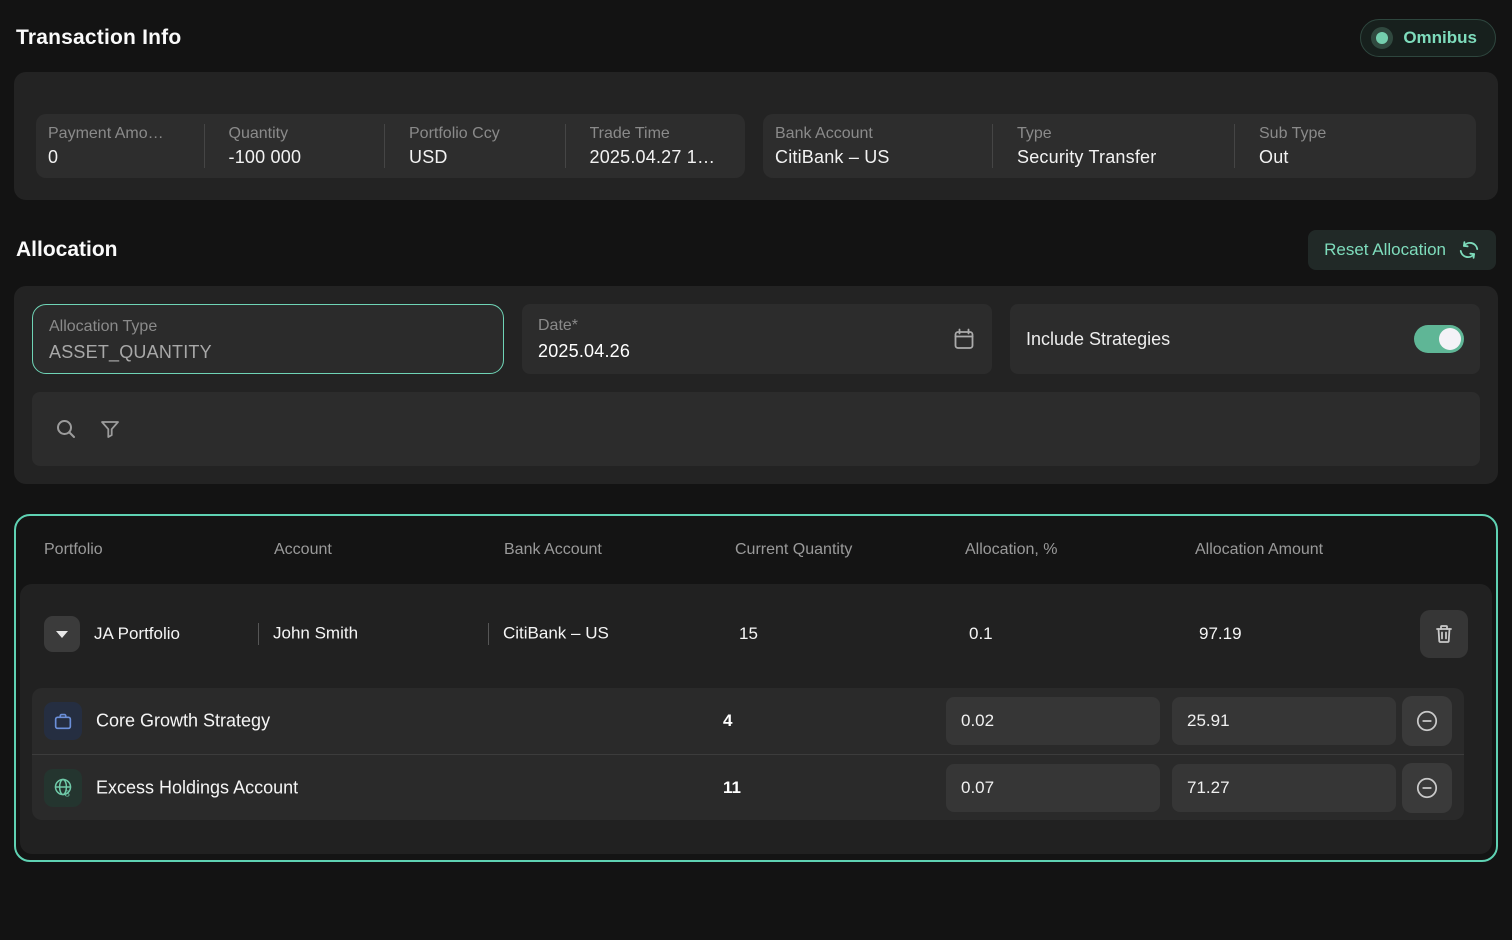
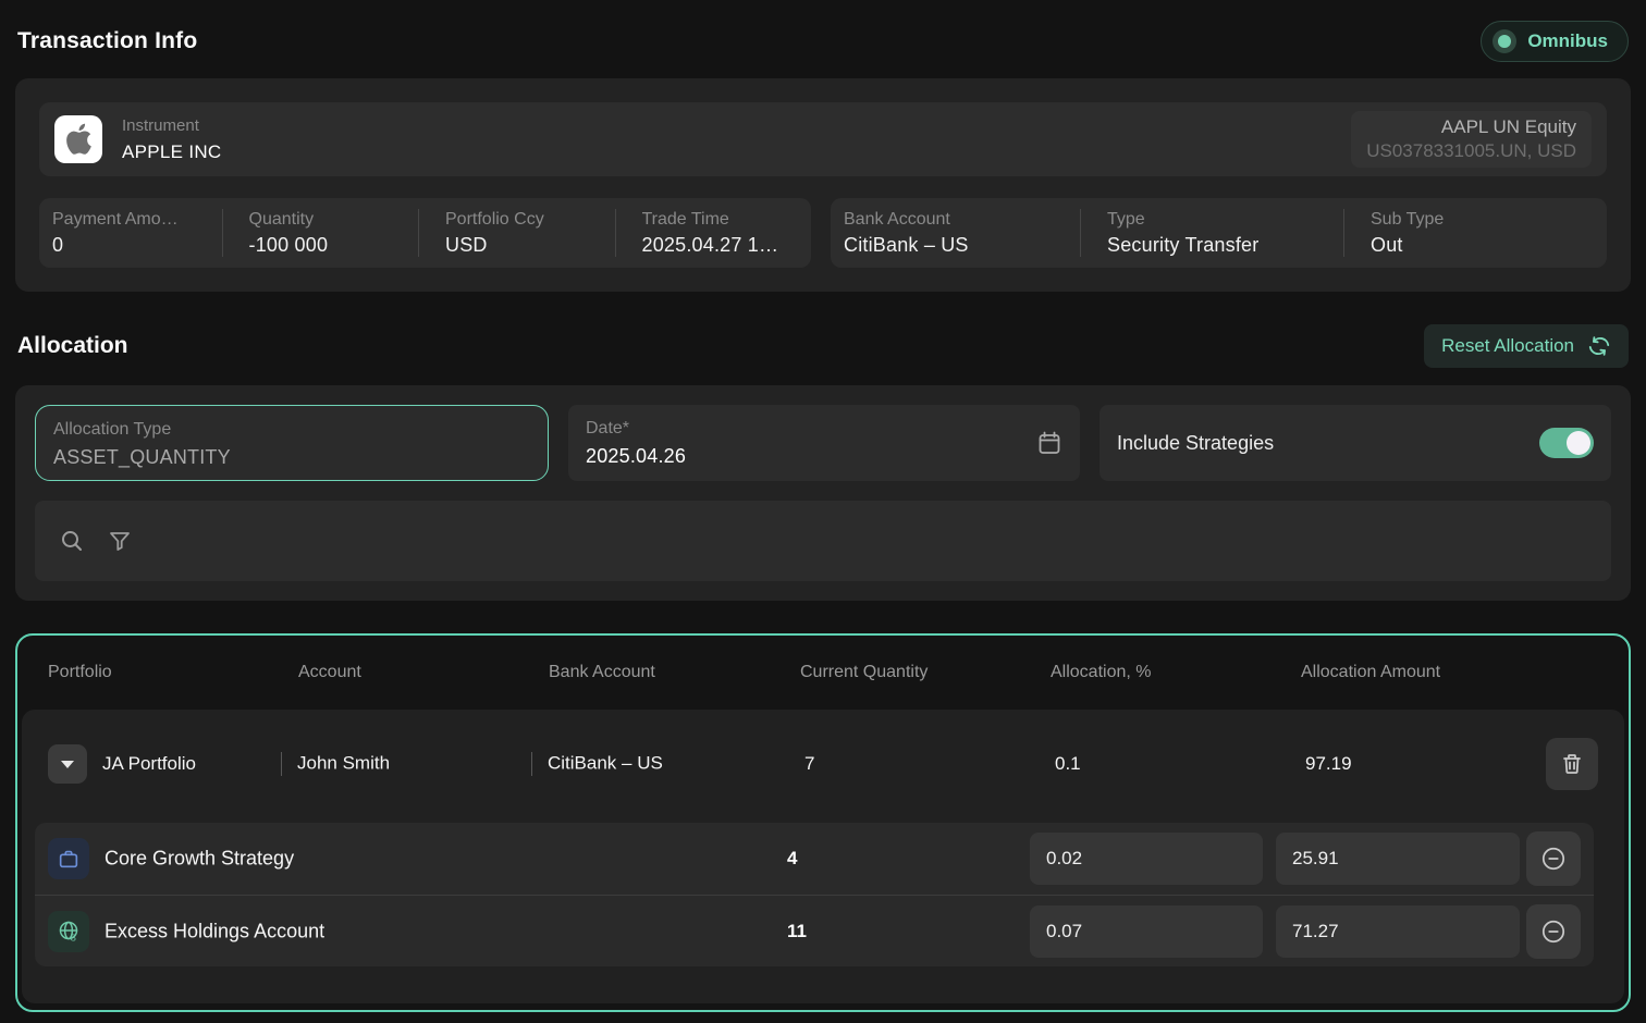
  Transaction Info
  Omnibus
+ Instrument
+ APPLE INC
+ AAPL UN Equity
+ US0378331005.UN, USD
  Payment Amo…
  0
  Quantity
  -100 000
  Portfolio Ccy
  USD
  Trade Time
  2025.04.27 1…
  Bank Account
  CitiBank – US
  Type
  Security Transfer
  Sub Type
  Out
  Allocation
  Reset Allocation
  Allocation Type
  ASSET_QUANTITY
  Date*
  2025.04.26
  Include Strategies
  Portfolio
  Account
  Bank Account
  Current Quantity
  Allocation, %
  Allocation Amount
  JA Portfolio
  John Smith
  CitiBank – US
- 15
+ 7
  0.1
  97.19
  Core Growth Strategy
  4
  0.02
  25.91
  S
  Excess Holdings Account
  11
  0.07
  71.27
